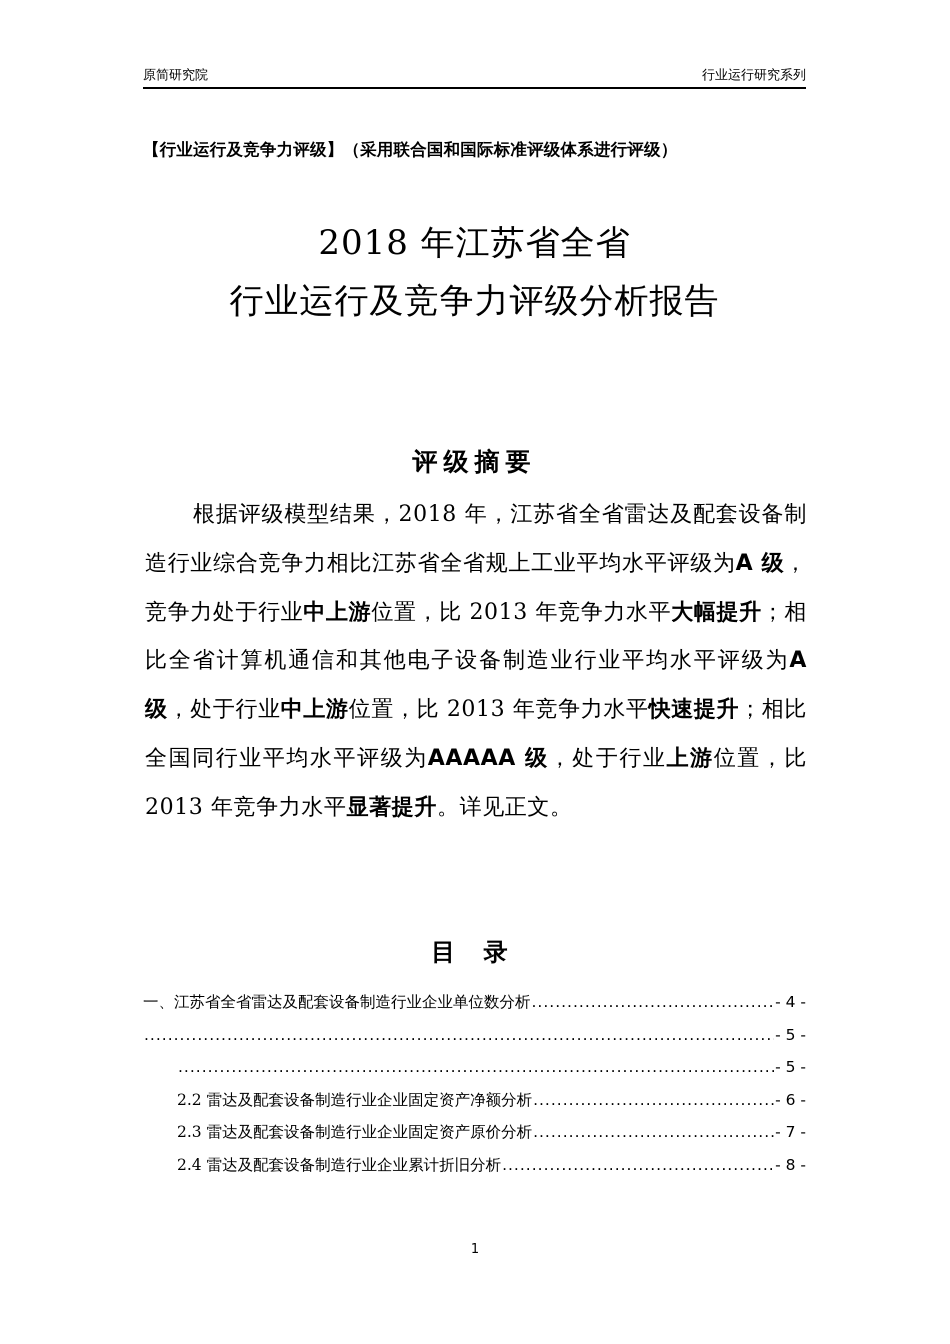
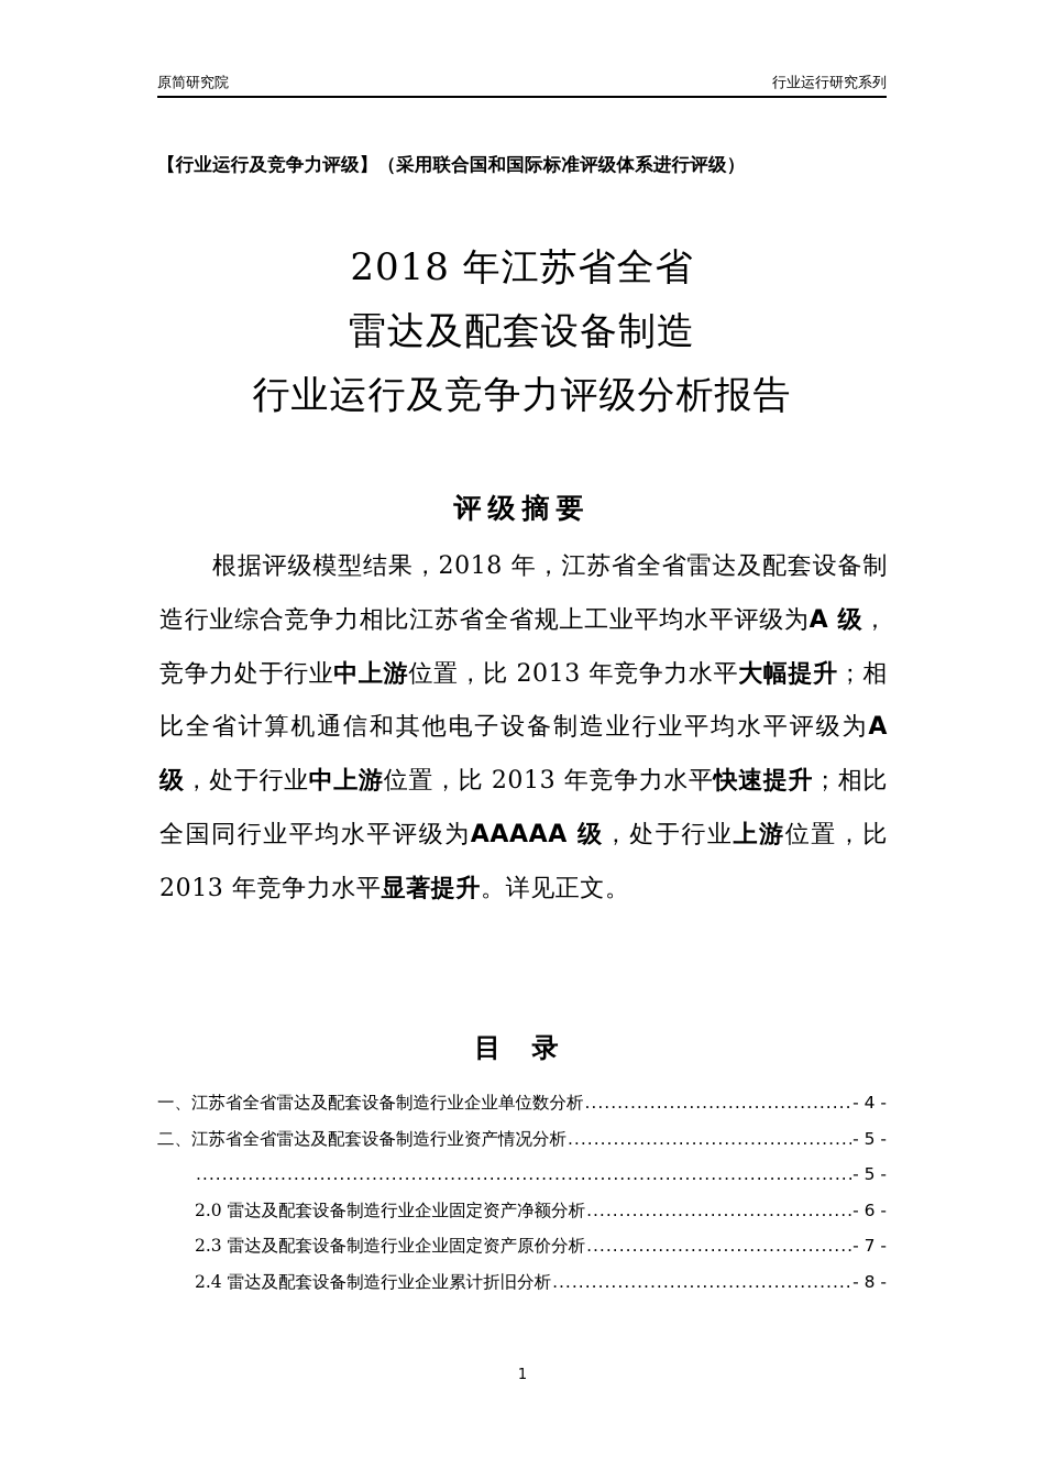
  原简研究院
  行业运行研究系列
  【行业运行及竞争力评级】（采用联合国和国际标准评级体系进行评级）
  2018 年江苏省全省
+ 雷达及配套设备制造
  行业运行及竞争力评级分析报告
  评级摘要
  根据评级模型结果，2018 年，江苏省全省雷达及配套设备制造行业综合竞争力相比江苏省全省规上工业平均水平评级为A 级，竞争力处于行业中上游位置，比 2013 年竞争力水平大幅提升；相比全省计算机通信和其他电子设备制造业行业平均水平评级为A 级，处于行业中上游位置，比 2013 年竞争力水平快速提升；相比全国同行业平均水平评级为AAAAA 级，处于行业上游位置，比 2013 年竞争力水平显著提升。详见正文。
  目 录
  一、江苏省全省雷达及配套设备制造行业企业单位数分析
  - 4 -
+ 二、江苏省全省雷达及配套设备制造行业资产情况分析
  - 5 -
  - 5 -
- 2.2 雷达及配套设备制造行业企业固定资产净额分析
+ 2.0 雷达及配套设备制造行业企业固定资产净额分析
  - 6 -
  2.3 雷达及配套设备制造行业企业固定资产原价分析
  - 7 -
  2.4 雷达及配套设备制造行业企业累计折旧分析
  - 8 -
  1
